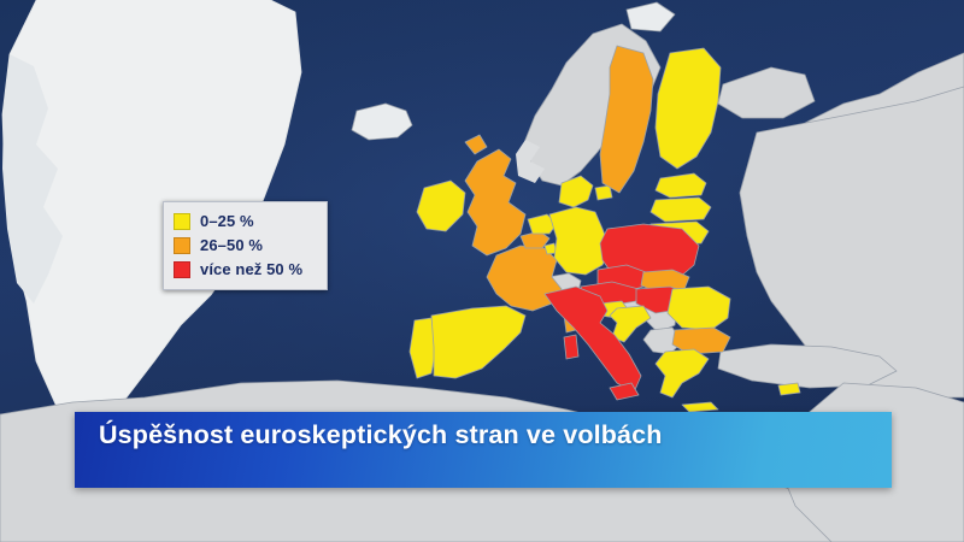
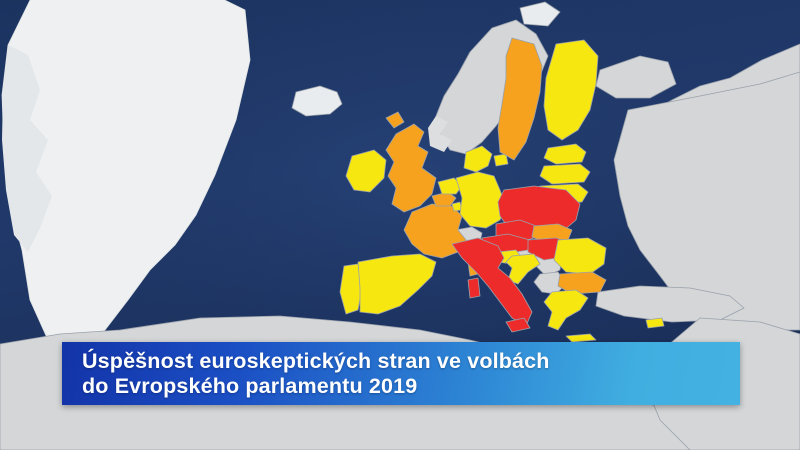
- 0–25 %
- 26–50 %
- více než 50 %
  Úspěšnost euroskeptických stran ve volbách
+ do Evropského parlamentu 2019
